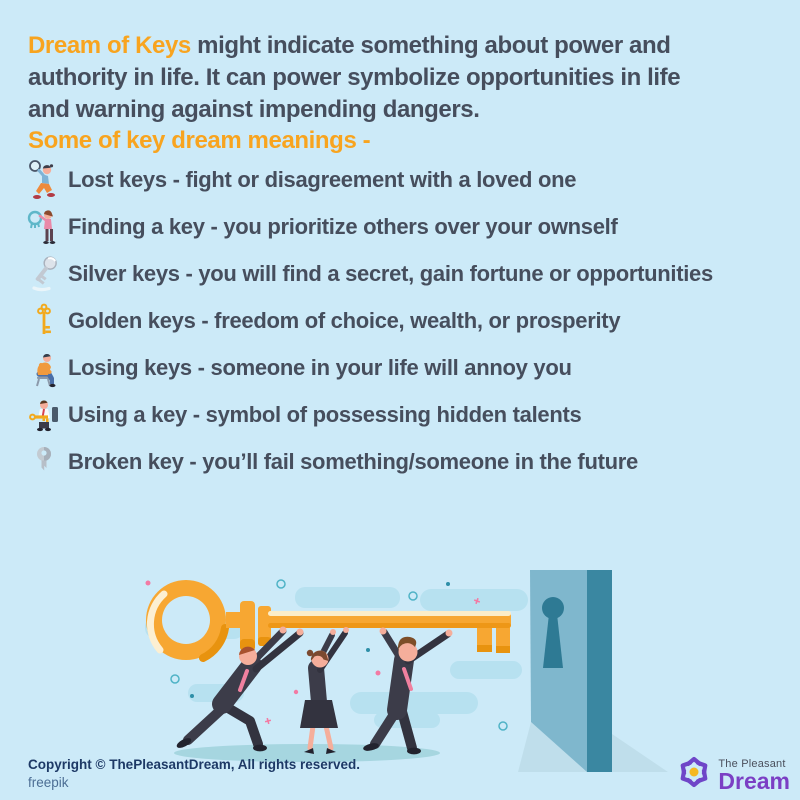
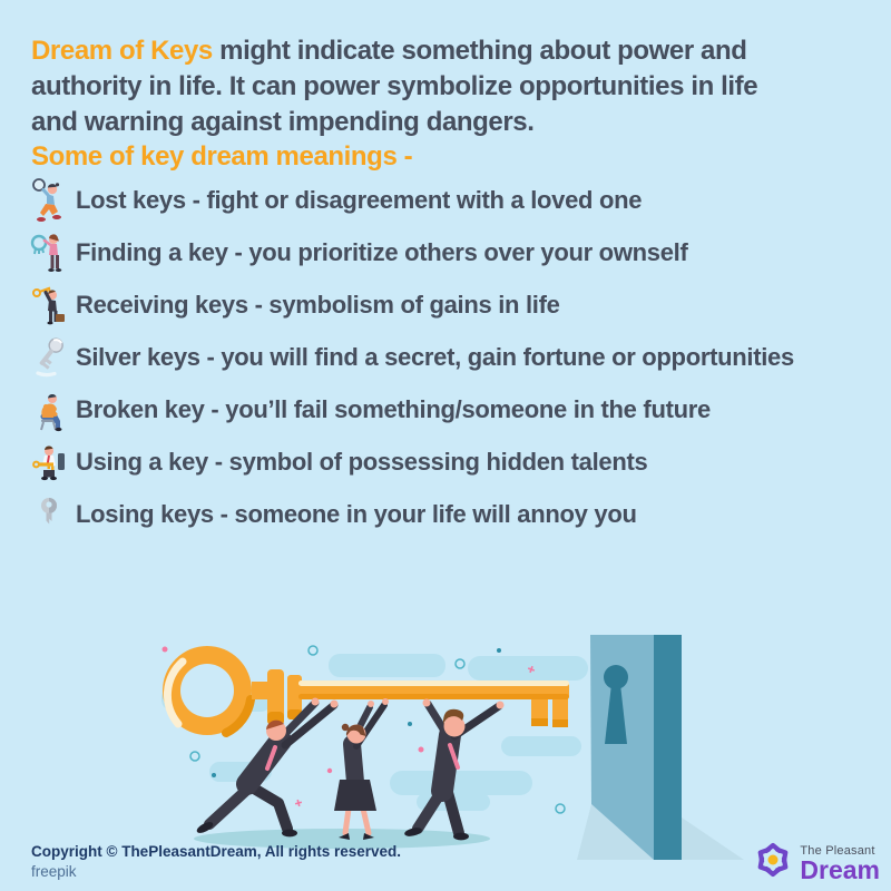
  Dream of Keys might indicate something about power and
  authority in life. It can power symbolize opportunities in life
  and warning against impending dangers.
  Some of key dream meanings -
  Lost keys - fight or disagreement with a loved one
  Finding a key - you prioritize others over your ownself
+ Receiving keys - symbolism of gains in life
  Silver keys - you will find a secret, gain fortune or opportunities
- Golden keys - freedom of choice, wealth, or prosperity
- Losing keys - someone in your life will annoy you
+ Broken key - you’ll fail something/someone in the future
  Using a key - symbol of possessing hidden talents
- Broken key - you’ll fail something/someone in the future
+ Losing keys - someone in your life will annoy you
  Copyright © ThePleasantDream, All rights reserved.
  freepik
  The Pleasant
  Dream
